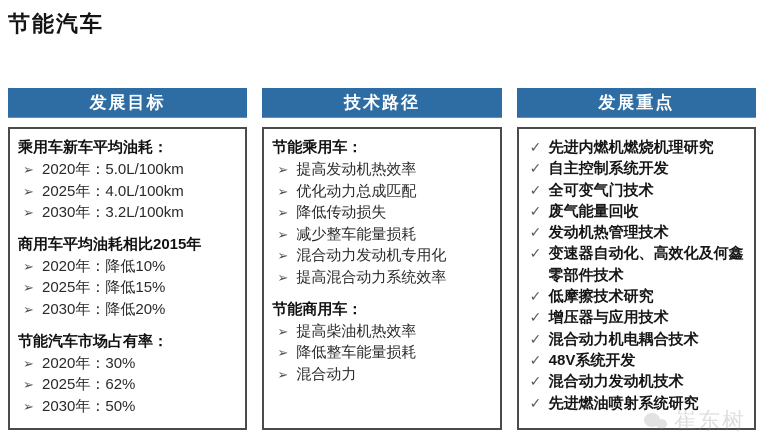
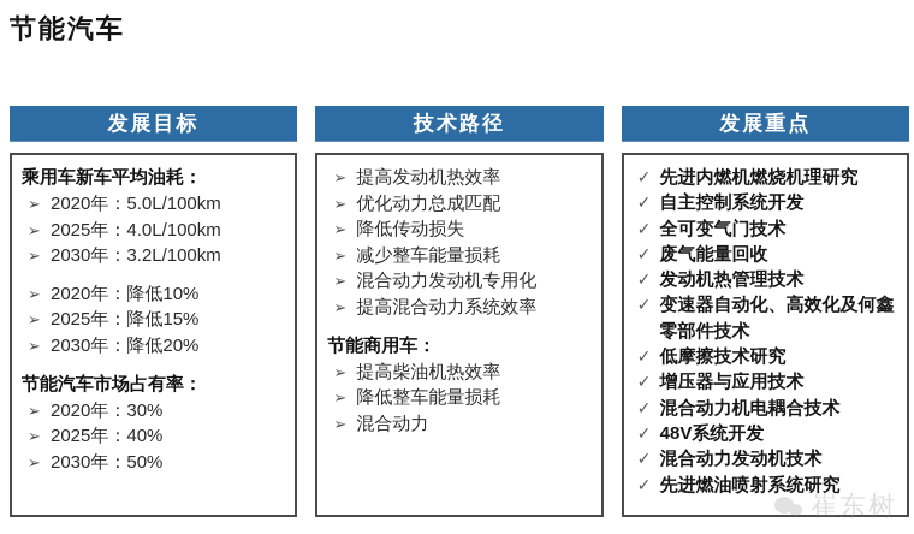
  节能汽车
  发展目标
  乘用车新车平均油耗：
  ➢
  2020年：5.0L/100km
  ➢
  2025年：4.0L/100km
  ➢
  2030年：3.2L/100km
- 商用车平均油耗相比2015年
  ➢
  2020年：降低10%
  ➢
  2025年：降低15%
  ➢
  2030年：降低20%
  节能汽车市场占有率：
  ➢
  2020年：30%
  ➢
- 2025年：62%
+ 2025年：40%
  ➢
  2030年：50%
  技术路径
- 节能乘用车：
  ➢
  提高发动机热效率
  ➢
  优化动力总成匹配
  ➢
  降低传动损失
  ➢
  减少整车能量损耗
  ➢
  混合动力发动机专用化
  ➢
  提高混合动力系统效率
  节能商用车：
  ➢
  提高柴油机热效率
  ➢
  降低整车能量损耗
  ➢
  混合动力
  发展重点
  ✓
  先进内燃机燃烧机理研究
  ✓
  自主控制系统开发
  ✓
  全可变气门技术
  ✓
  废气能量回收
  ✓
  发动机热管理技术
  ✓
  变速器自动化、高效化及何鑫零部件技术
  ✓
  低摩擦技术研究
  ✓
  增压器与应用技术
  ✓
  混合动力机电耦合技术
  ✓
  48V系统开发
  ✓
  混合动力发动机技术
  ✓
  先进燃油喷射系统研究
  崔东树
